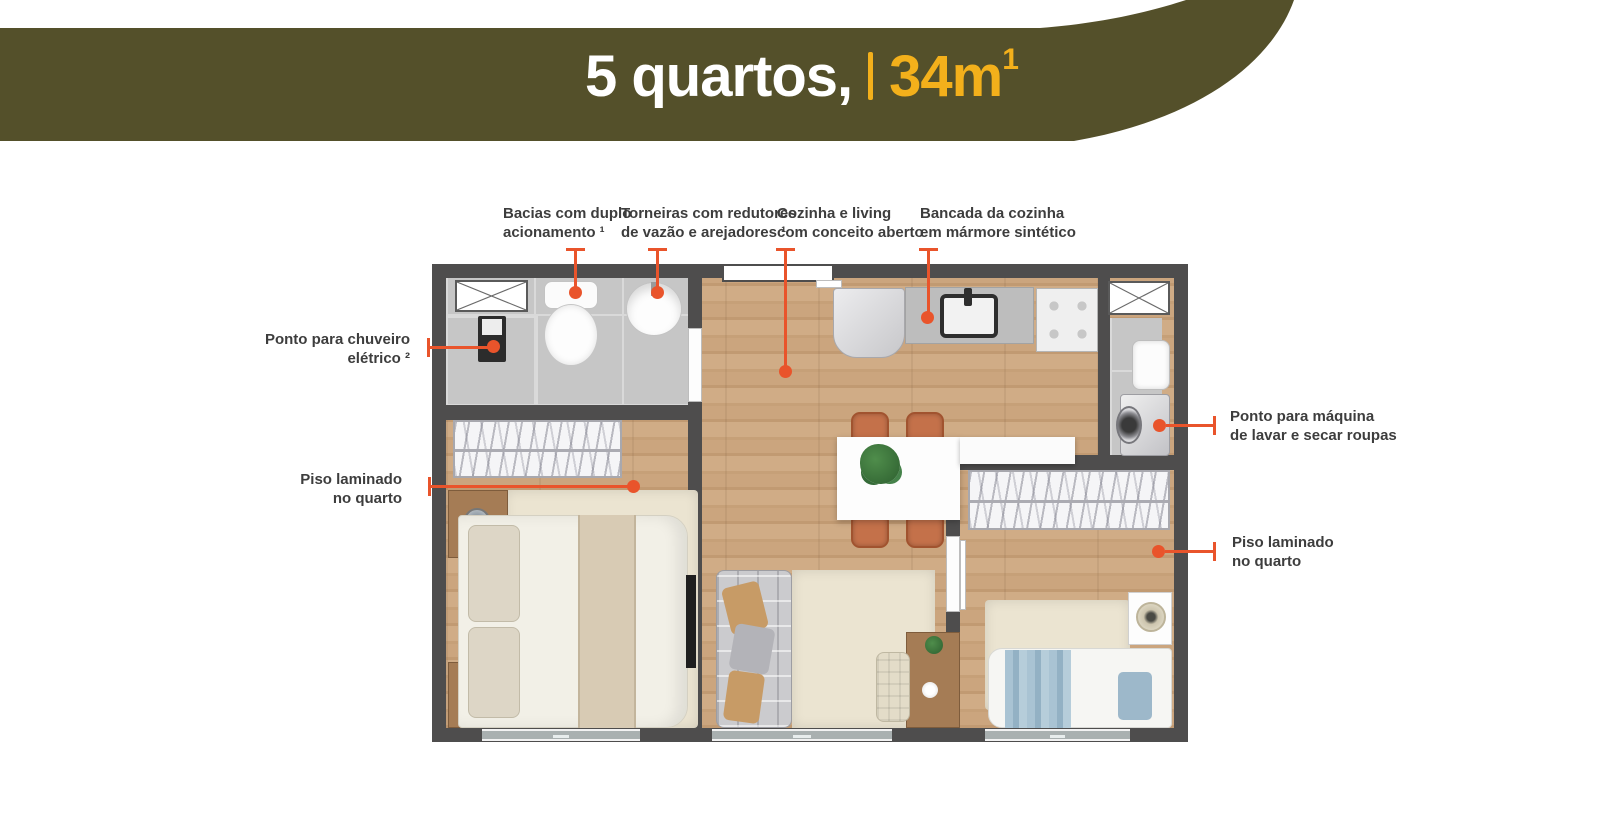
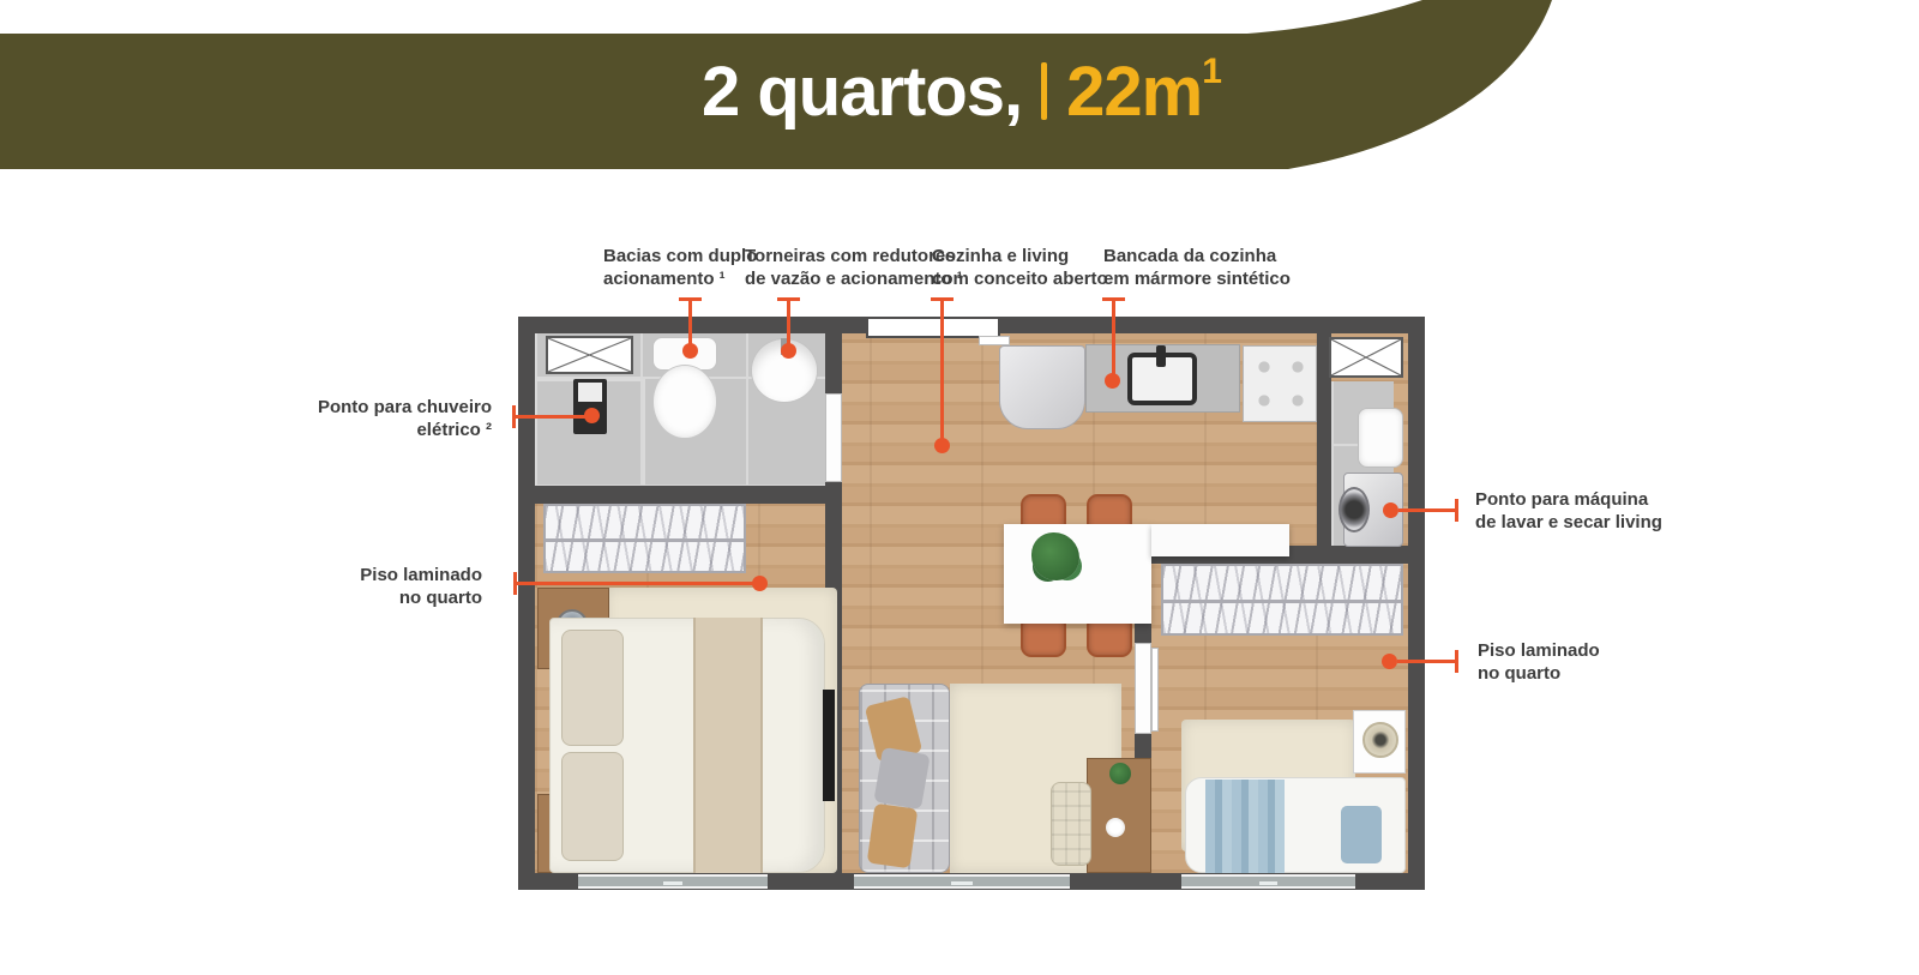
- 5 quartos,
+ 2 quartos,
- 34m
+ 22m
  1
  Bacias com duplo
  acionamento ¹
  Torneiras com redutores
- de vazão e arejadores ¹
+ de vazão e acionamento ¹
  Cozinha e living
  com conceito aberto
  Bancada da cozinha
  em mármore sintético
  Ponto para chuveiro
  elétrico ²
  Piso laminado
  no quarto
  Ponto para máquina
- de lavar e secar roupas
+ de lavar e secar living
  Piso laminado
  no quarto
